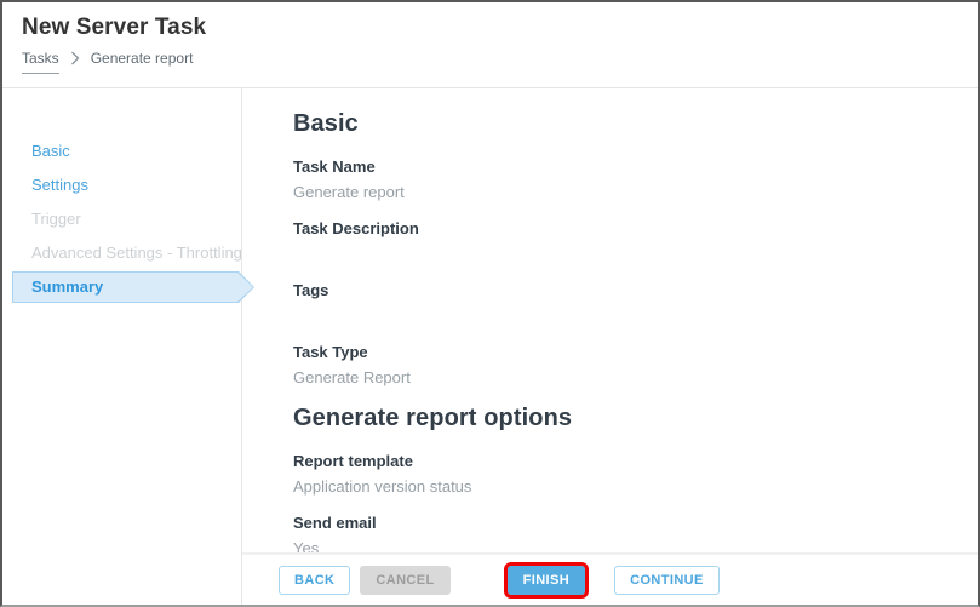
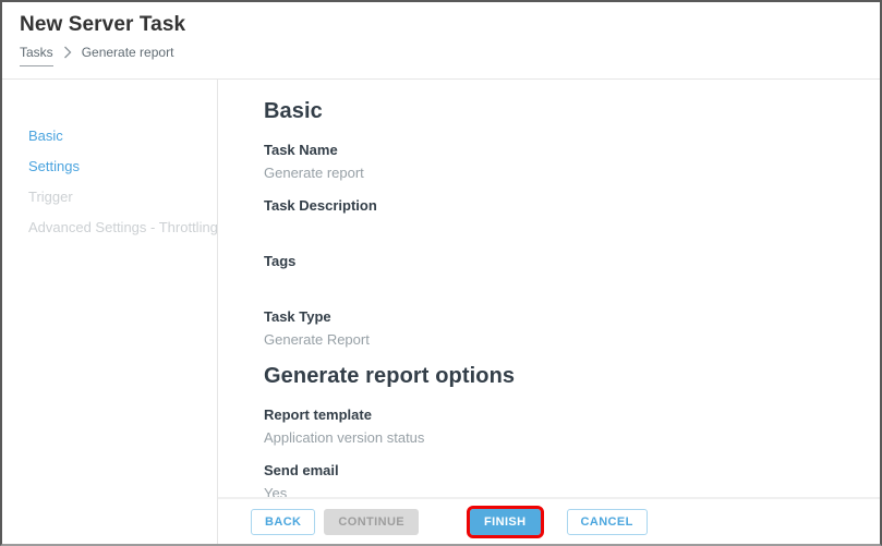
  New Server Task
  Tasks
  Generate report
  Basic
  Settings
  Trigger
  Advanced Settings - Throttling
- Summary
  Basic
  Task Name
  Generate report
  Task Description
  Tags
  Task Type
  Generate Report
  Generate report options
  Report template
  Application version status
  Send email
  Yes
  BACK
- CANCEL
+ CONTINUE
  FINISH
- CONTINUE
+ CANCEL
